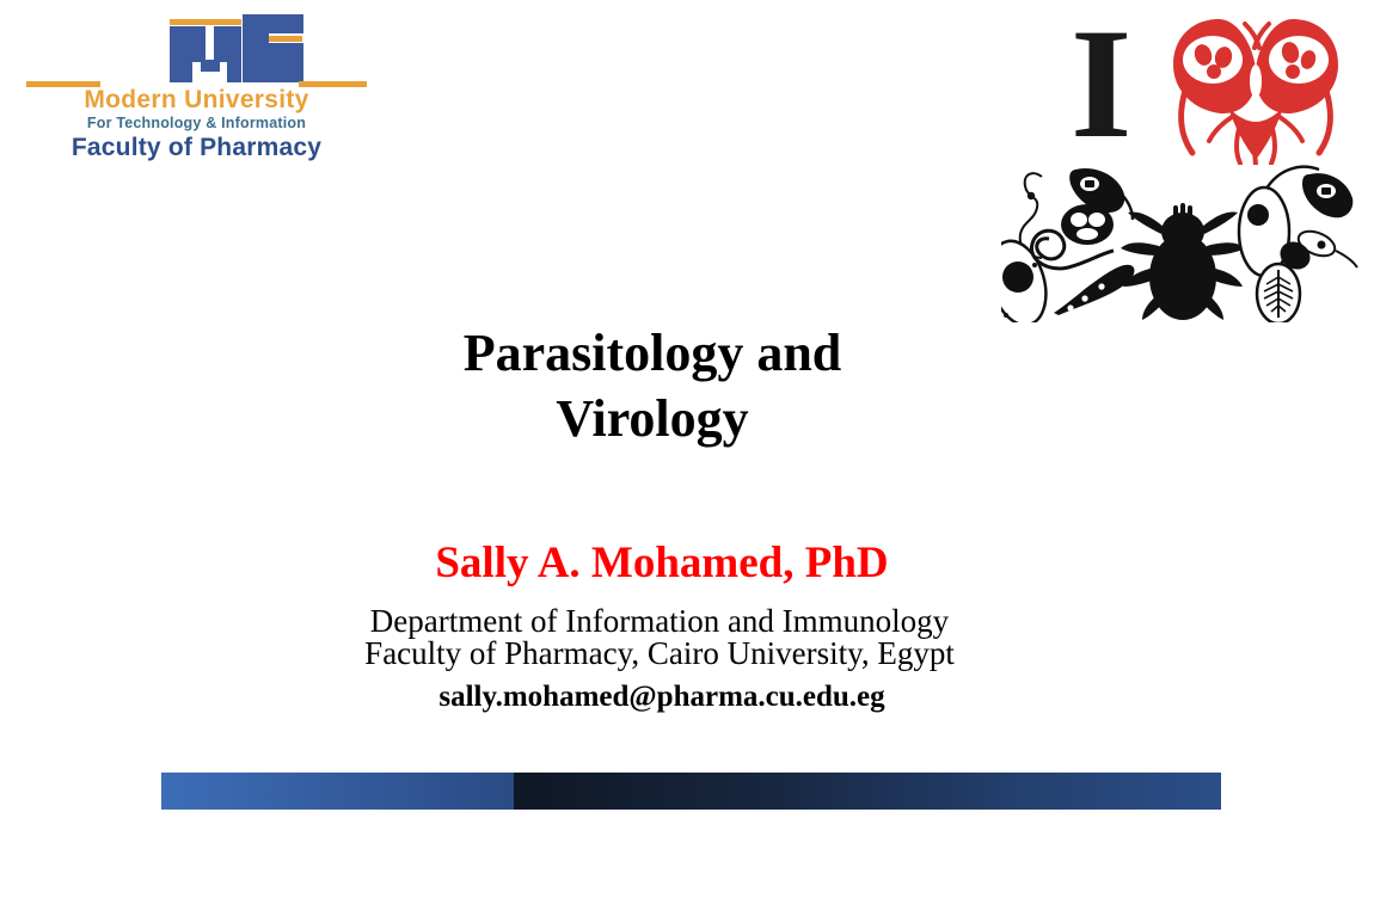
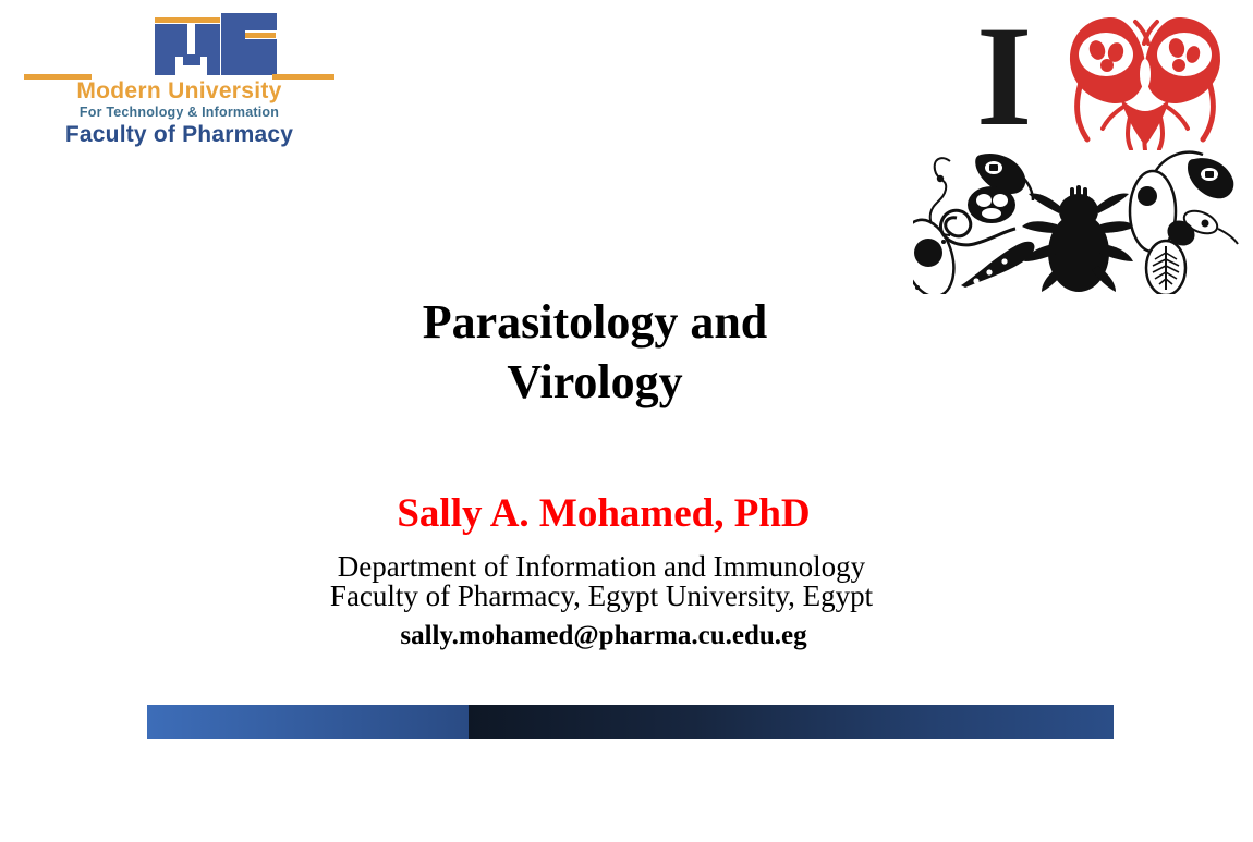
  Modern University
  For Technology & Information
  Faculty of Pharmacy
  I
  Parasitology and
  Virology
  Sally A. Mohamed, PhD
  Department of Information and Immunology
- Faculty of Pharmacy, Cairo University, Egypt
+ Faculty of Pharmacy, Egypt University, Egypt
  sally.mohamed@pharma.cu.edu.eg
